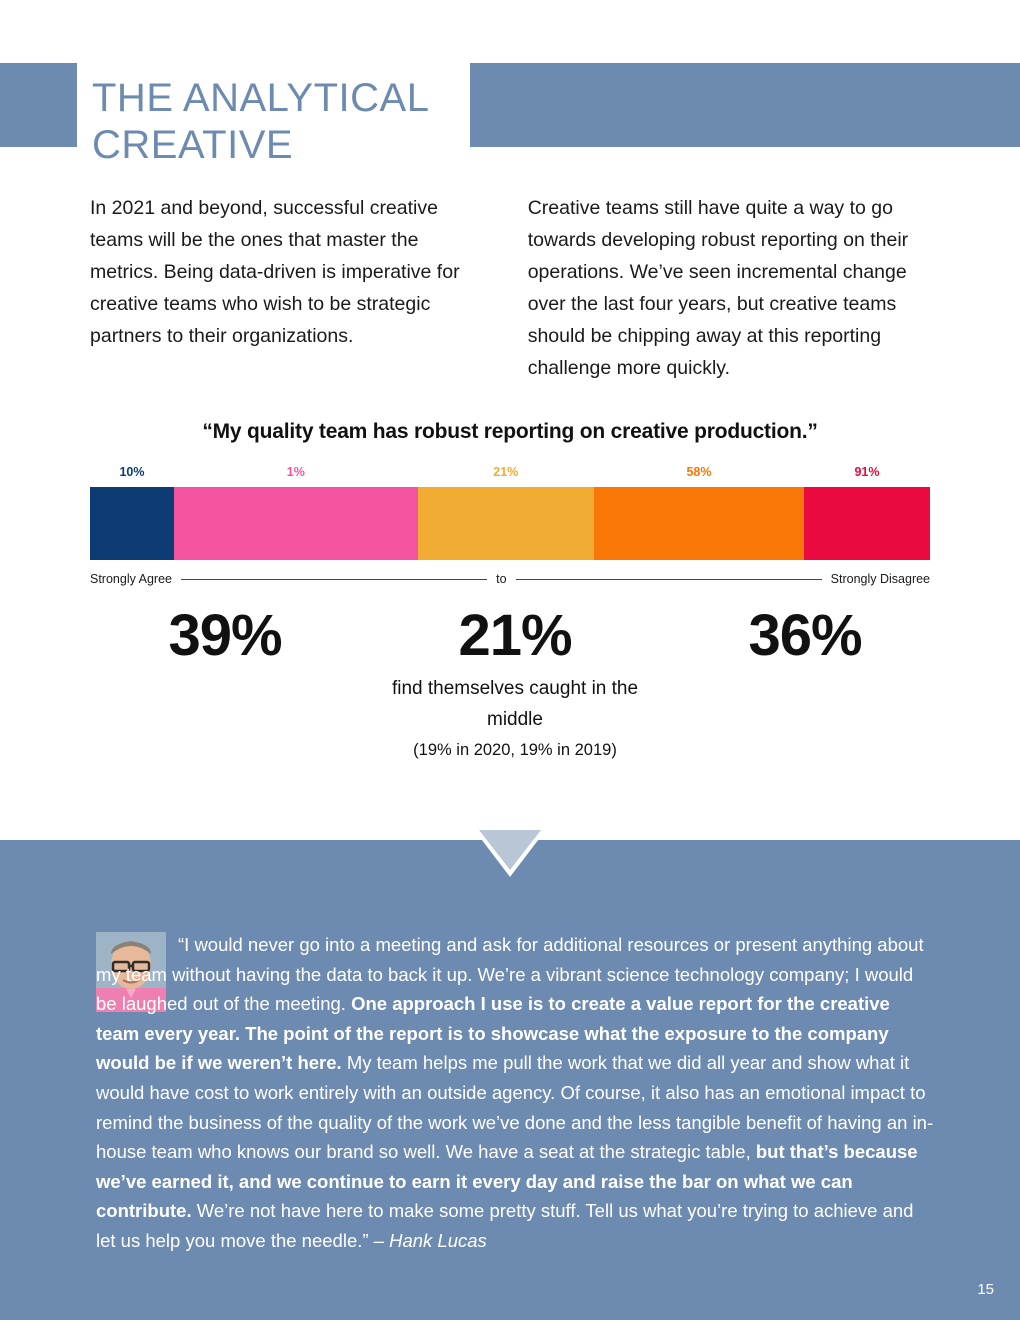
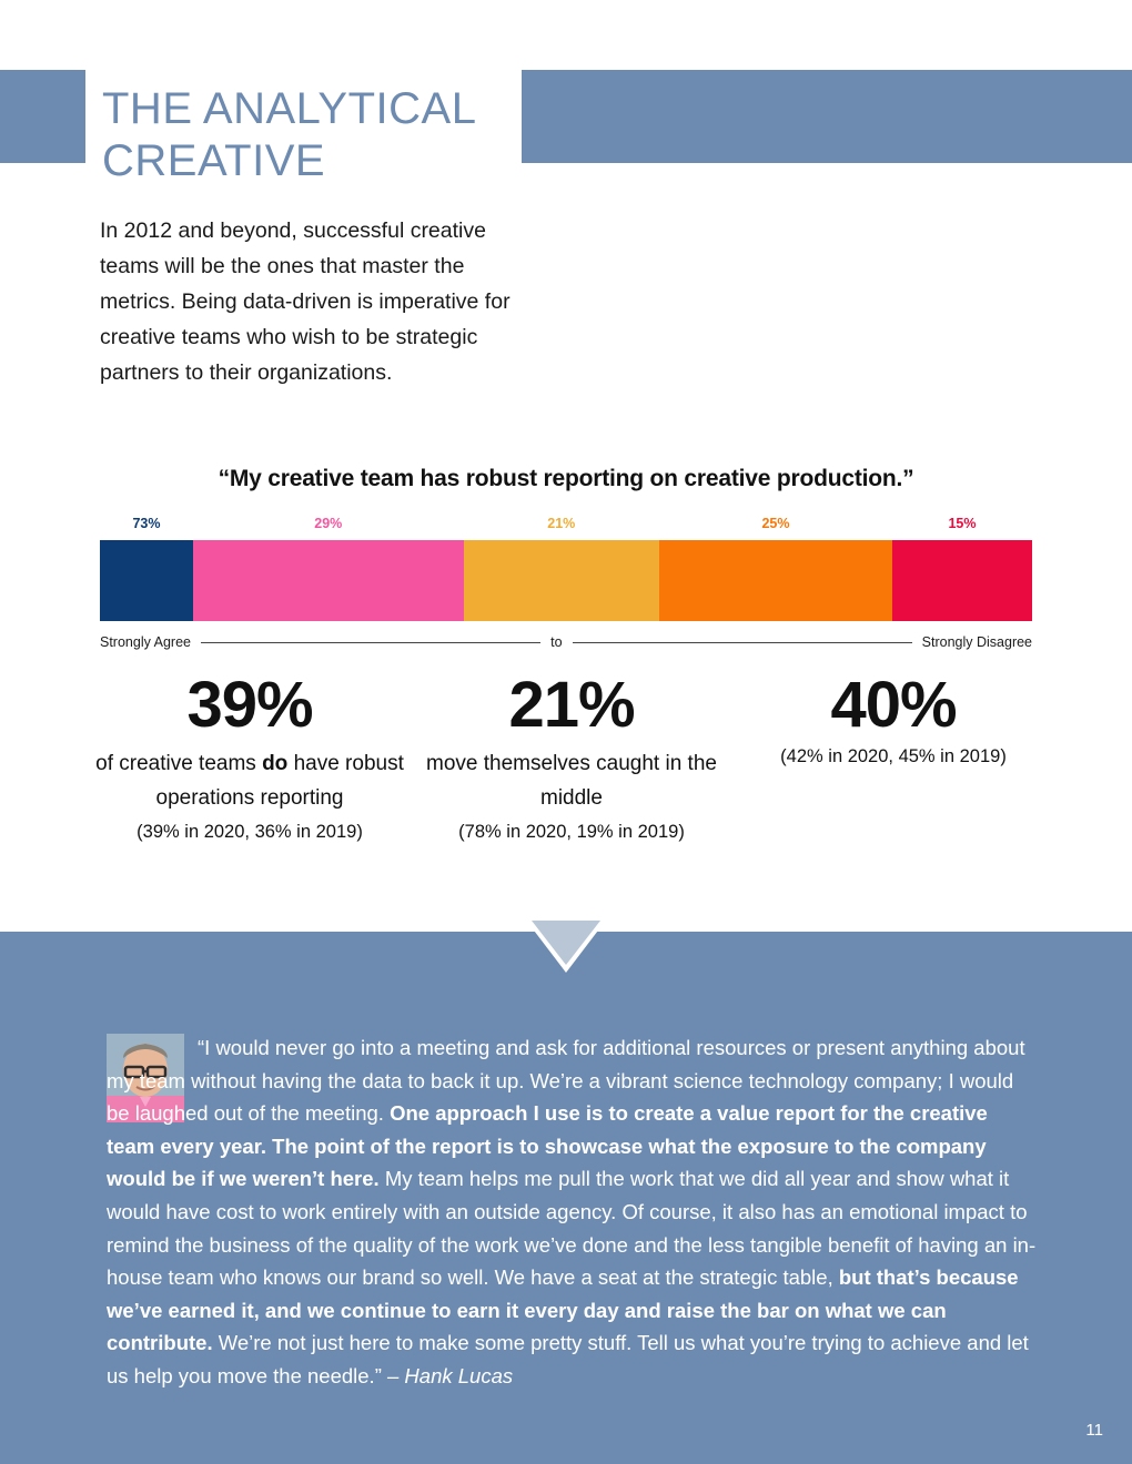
  THE ANALYTICAL CREATIVE
- In 2021 and beyond, successful creative teams will be the ones that master the metrics. Being data-driven is imperative for creative teams who wish to be strategic partners to their organizations.
+ In 2012 and beyond, successful creative teams will be the ones that master the metrics. Being data-driven is imperative for creative teams who wish to be strategic partners to their organizations.
- Creative teams still have quite a way to go towards developing robust reporting on their operations. We’ve seen incremental change over the last four years, but creative teams should be chipping away at this reporting challenge more quickly.
- “My quality team has robust reporting on creative production.”
+ “My creative team has robust reporting on creative production.”
- 10%
+ 73%
- 1%
+ 29%
  21%
- 58%
+ 25%
- 91%
+ 15%
  Strongly Agree
  to
  Strongly Disagree
  39%
+ of creative teams do have robust operations reporting
+ (39% in 2020, 36% in 2019)
  21%
- find themselves caught in the middle
+ move themselves caught in the middle
- (19% in 2020, 19% in 2019)
+ (78% in 2020, 19% in 2019)
- 36%
+ 40%
+ (42% in 2020, 45% in 2019)
- “I would never go into a meeting and ask for additional resources or present anything about my team without having the data to back it up. We’re a vibrant science technology company; I would be laughed out of the meeting. One approach I use is to create a value report for the creative team every year. The point of the report is to showcase what the exposure to the company would be if we weren’t here. My team helps me pull the work that we did all year and show what it would have cost to work entirely with an outside agency. Of course, it also has an emotional impact to remind the business of the quality of the work we’ve done and the less tangible benefit of having an in-house team who knows our brand so well. We have a seat at the strategic table, but that’s because we’ve earned it, and we continue to earn it every day and raise the bar on what we can contribute. We’re not have here to make some pretty stuff. Tell us what you’re trying to achieve and let us help you move the needle.” – Hank Lucas
+ “I would never go into a meeting and ask for additional resources or present anything about my team without having the data to back it up. We’re a vibrant science technology company; I would be laughed out of the meeting. One approach I use is to create a value report for the creative team every year. The point of the report is to showcase what the exposure to the company would be if we weren’t here. My team helps me pull the work that we did all year and show what it would have cost to work entirely with an outside agency. Of course, it also has an emotional impact to remind the business of the quality of the work we’ve done and the less tangible benefit of having an in-house team who knows our brand so well. We have a seat at the strategic table, but that’s because we’ve earned it, and we continue to earn it every day and raise the bar on what we can contribute. We’re not just here to make some pretty stuff. Tell us what you’re trying to achieve and let us help you move the needle.” – Hank Lucas
- 15
+ 11
